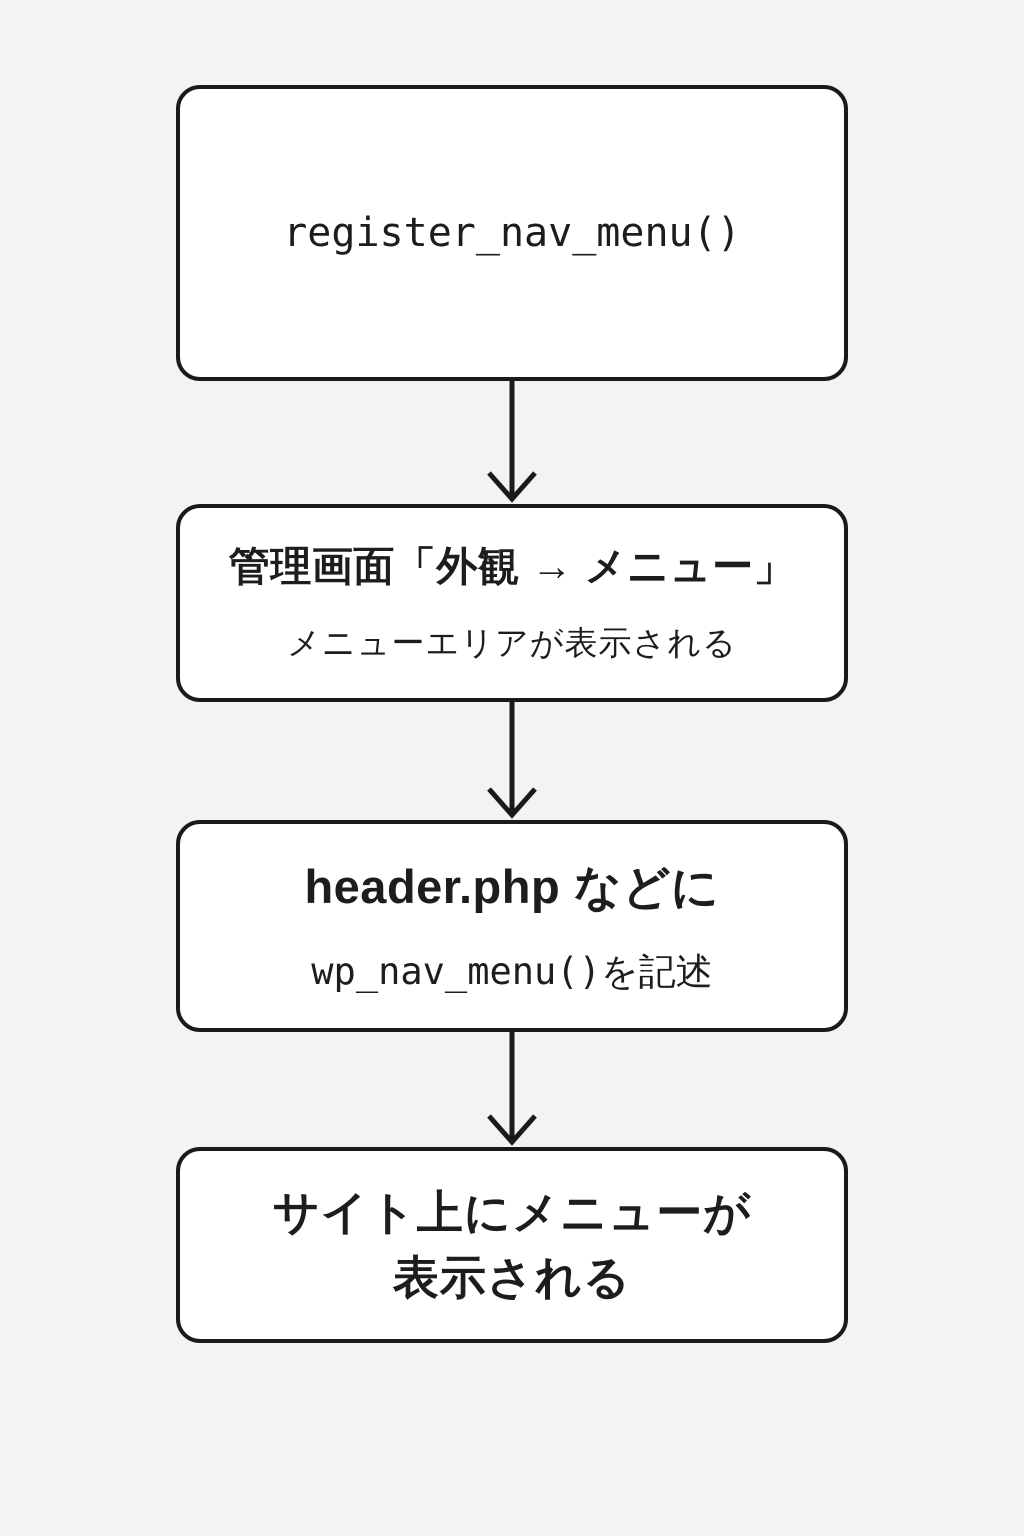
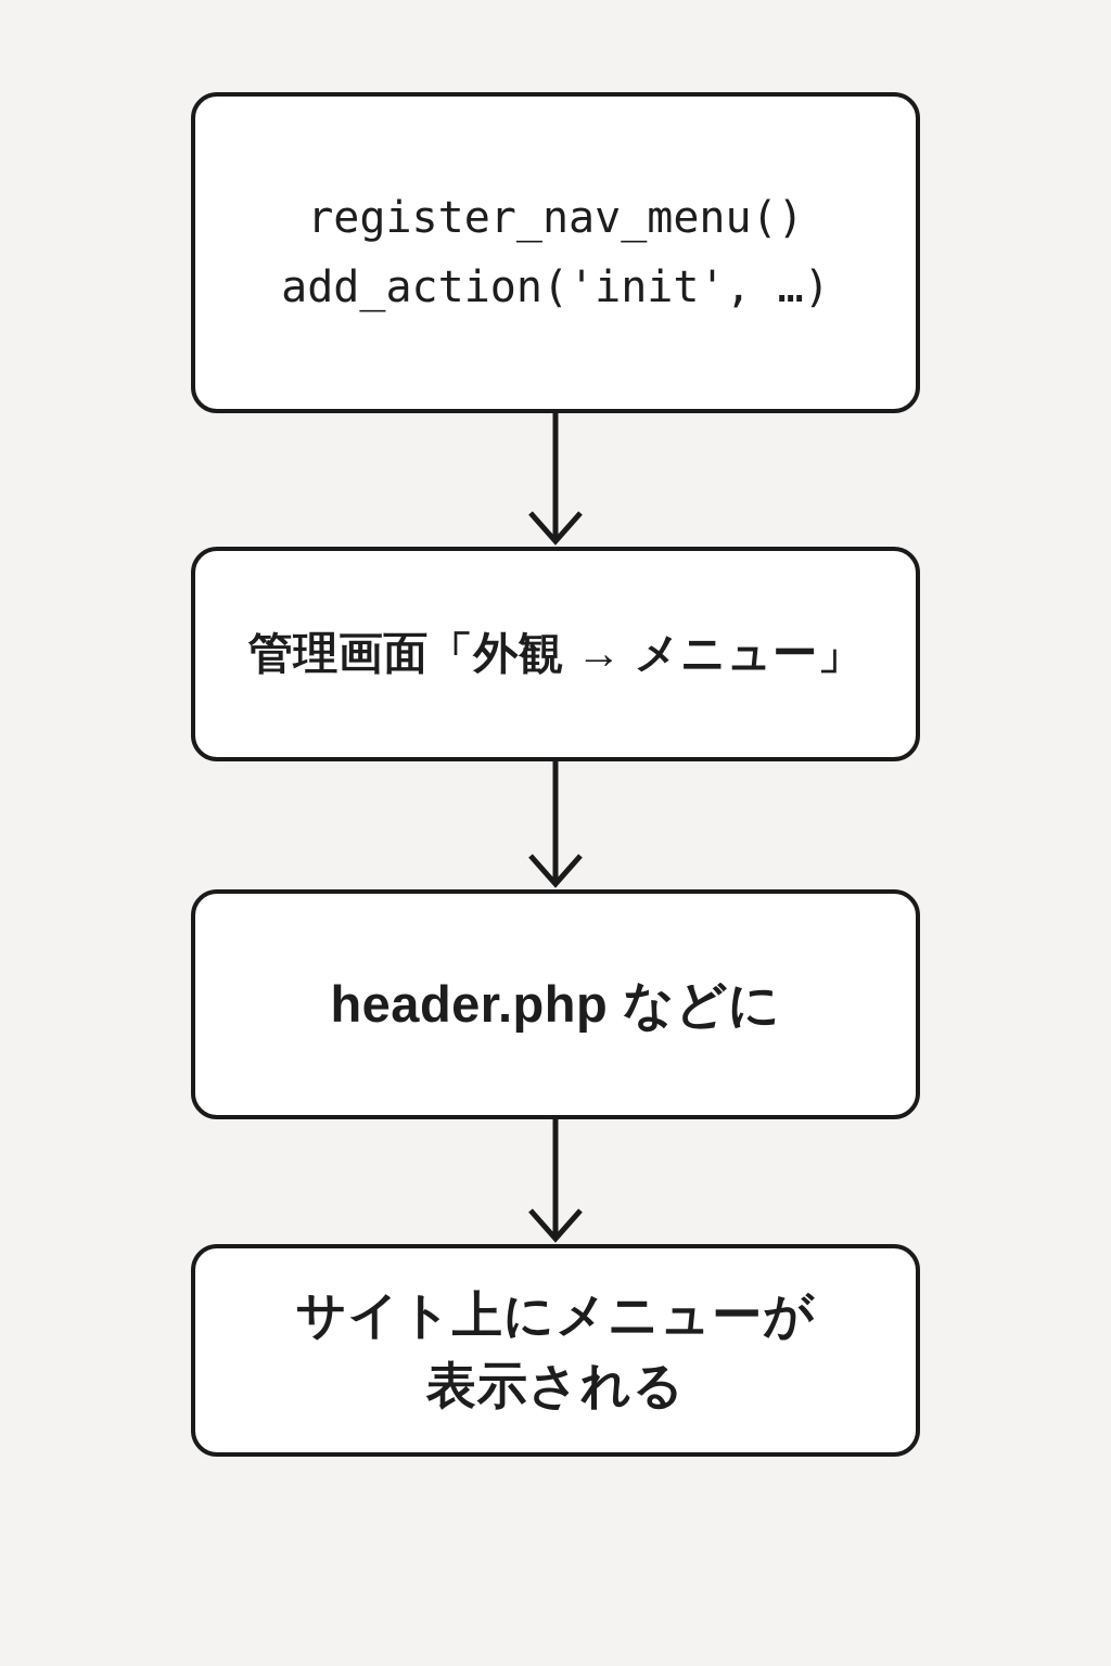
  register_nav_menu()
+ add_action('init', …)
  管理画面「外観 → メニュー」
- メニューエリアが表示される
  header.php などに
- wp_nav_menu()を記述
  サイト上にメニューが
  表示される
